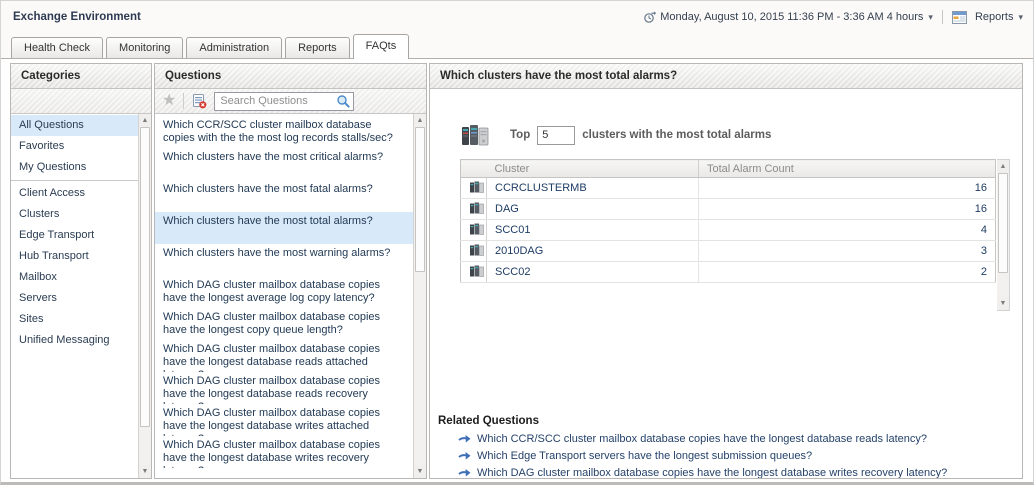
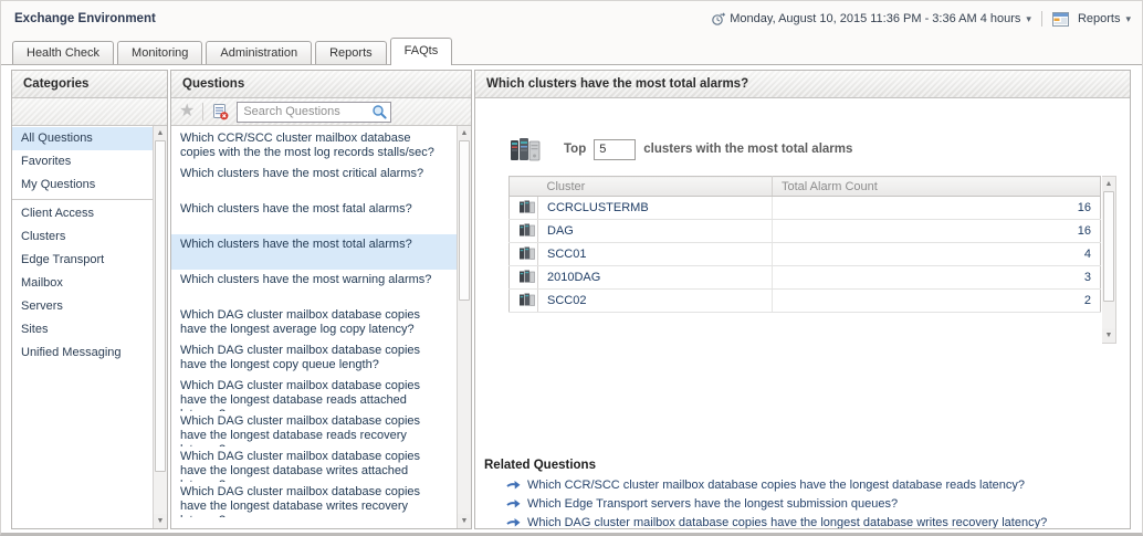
  Exchange Environment
  Monday, August 10, 2015 11:36 PM - 3:36 AM 4 hours
  ▾
  Reports
  ▾
  Health Check
  Monitoring
  Administration
  Reports
  FAQts
  Categories
  All Questions
  Favorites
  My Questions
  Client Access
  Clusters
  Edge Transport
- Hub Transport
  Mailbox
  Servers
  Sites
  Unified Messaging
  Questions
  ★
  Search Questions
  Which CCR/SCC cluster mailbox database copies with the the most log records stalls/sec?
  Which clusters have the most critical alarms?
  Which clusters have the most fatal alarms?
  Which clusters have the most total alarms?
  Which clusters have the most warning alarms?
  Which DAG cluster mailbox database copies have the longest average log copy latency?
  Which DAG cluster mailbox database copies have the longest copy queue length?
  Which DAG cluster mailbox database copies have the longest database reads attached
  Which DAG cluster mailbox database copies have the longest database reads recovery
  Which DAG cluster mailbox database copies have the longest database writes attached
  Which DAG cluster mailbox database copies have the longest database writes recovery
  Which clusters have the most total alarms?
  Top
  5
  clusters with the most total alarms
  	Cluster	Total Alarm Count
  	CCRCLUSTERMB	16
  	DAG	16
  	SCC01	4
  	2010DAG	3
  	SCC02	2
  Related Questions
  Which CCR/SCC cluster mailbox database copies have the longest database reads latency?
  Which Edge Transport servers have the longest submission queues?
  Which DAG cluster mailbox database copies have the longest database writes recovery latency?
